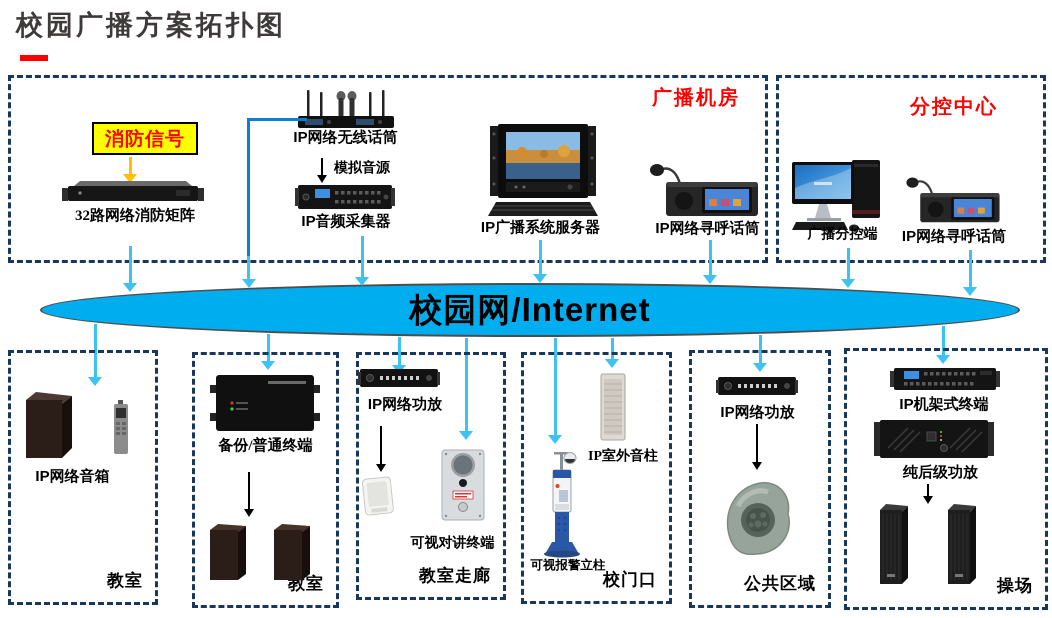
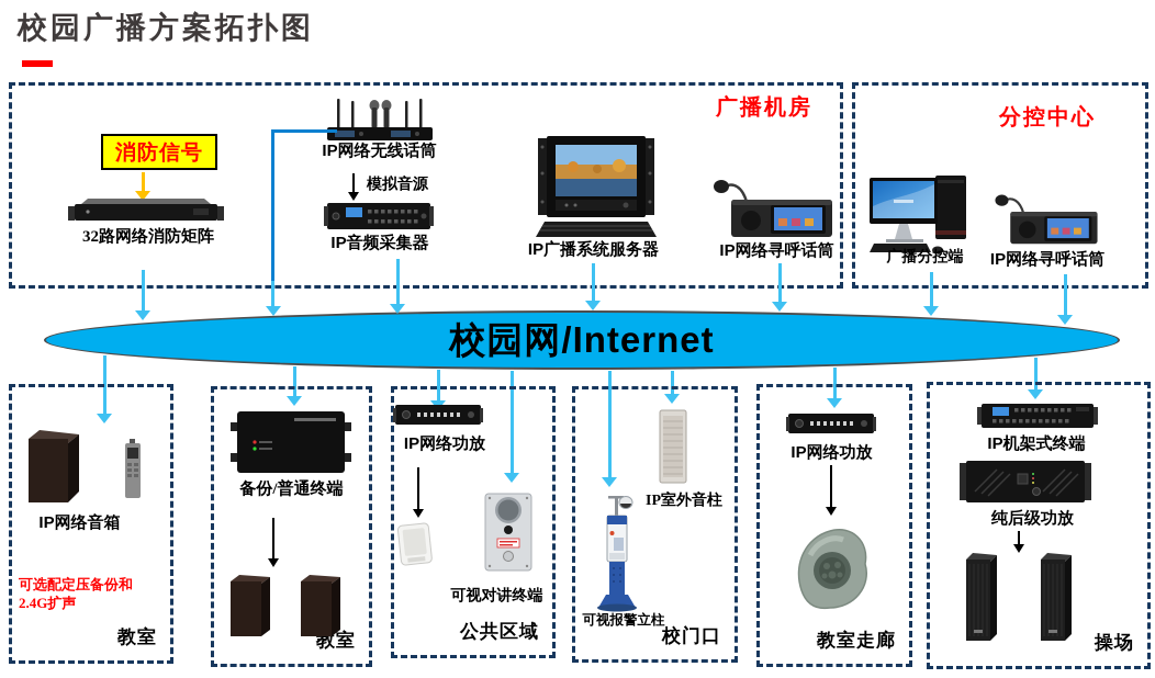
  校园广播方案拓扑图
  广播机房
  分控中心
  消防信号
  32路网络消防矩阵
  IP网络无线话筒
  模拟音源
  IP音频采集器
  IP广播系统服务器
  IP网络寻呼话筒
  广播分控端
  IP网络寻呼话筒
  校园网/Internet
+ 可选配定压备份和2.4G扩声
  教室
  IP网络音箱
  教室
  备份/普通终端
- 教室走廊
+ 公共区域
  IP网络功放
  可视对讲终端
  校门口
  IP室外音柱
  可视报警立柱
- 公共区域
+ 教室走廊
  IP网络功放
  操场
  IP机架式终端
  纯后级功放
